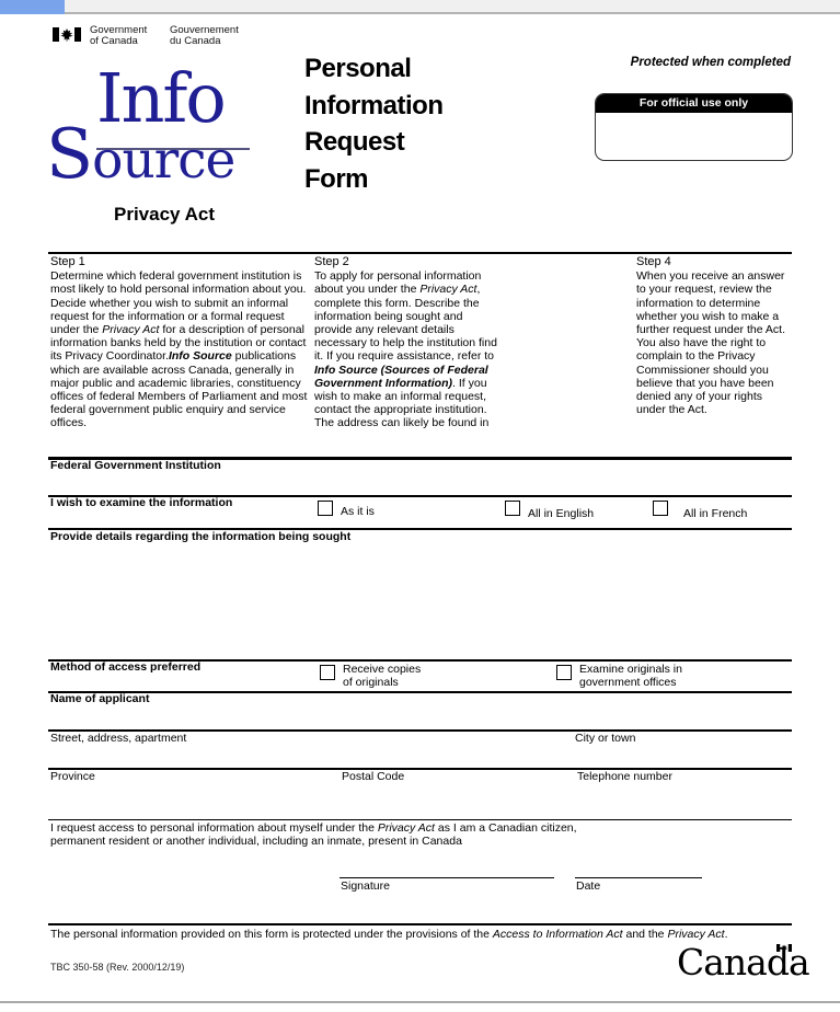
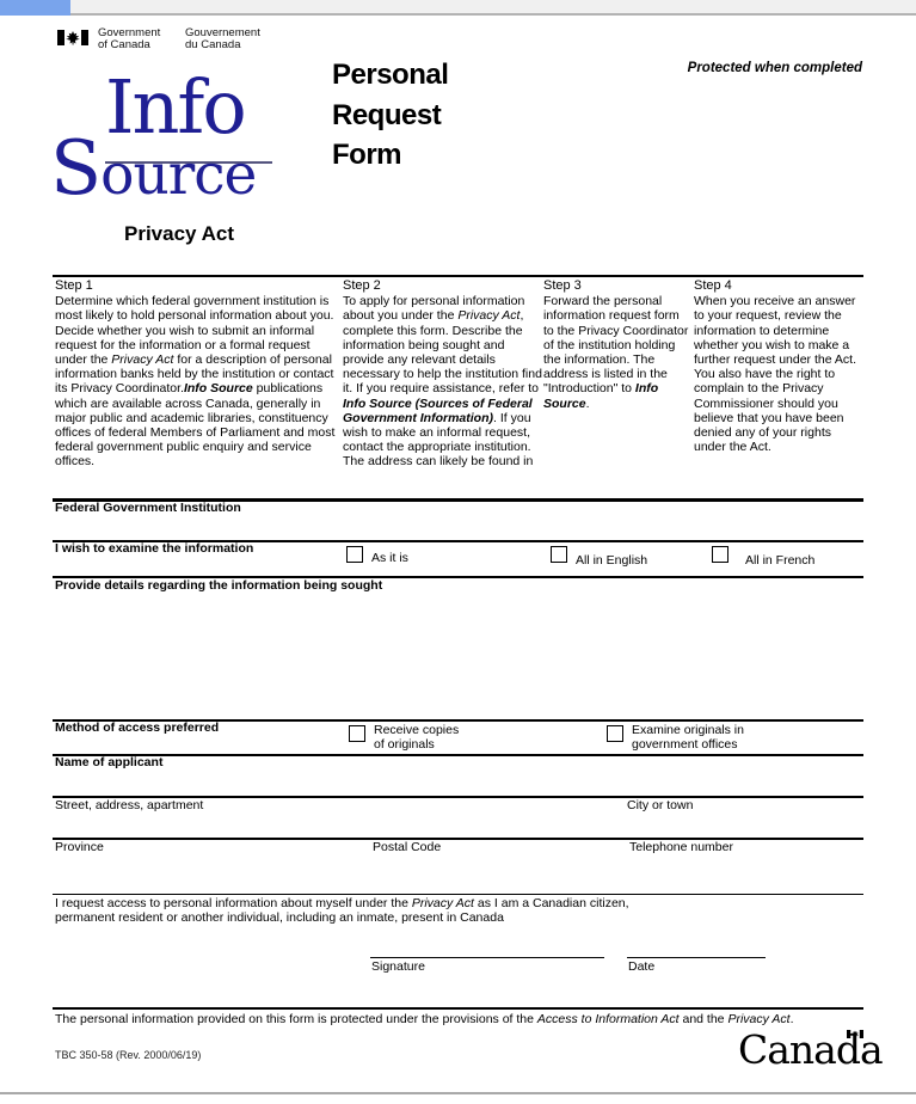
  Government
  of Canada
  Gouvernement
  du Canada
  Info
  Source
  Privacy Act
  Personal
- Information
  Request
  Form
  Protected when completed
- For official use only
  Step 1
  Determine which federal government institution is most likely to hold personal information about you. Decide whether you wish to submit an informal request for the information or a formal request under the Privacy Act for a description of personal information banks held by the institution or contact its Privacy Coordinator.Info Source publications which are available across Canada, generally in major public and academic libraries, constituency offices of federal Members of Parliament and most federal government public enquiry and service offices.
  Step 2
  To apply for personal information about you under the Privacy Act, complete this form. Describe the information being sought and provide any relevant details necessary to help the institution find it. If you require assistance, refer to Info Source (Sources of Federal Government Information). If you wish to make an informal request, contact the appropriate institution. The address can likely be found in
+ Step 3
+ Forward the personal information request form to the Privacy Coordinator of the institution holding the information. The address is listed in the "Introduction" to Info Source.
  Step 4
  When you receive an answer to your request, review the information to determine whether you wish to make a further request under the Act. You also have the right to complain to the Privacy Commissioner should you believe that you have been denied any of your rights under the Act.
  Federal Government Institution
  I wish to examine the information
  As it is
  All in English
  All in French
  Provide details regarding the information being sought
  Method of access preferred
  Receive copies
  of originals
  Examine originals in
  government offices
  Name of applicant
  Street, address, apartment
  City or town
  Province
  Postal Code
  Telephone number
  I request access to personal information about myself under the Privacy Act as I am a Canadian citizen,
  permanent resident or another individual, including an inmate, present in Canada
  Signature
  Date
  The personal information provided on this form is protected under the provisions of the Access to Information Act and the Privacy Act.
- TBC 350-58 (Rev. 2000/12/19)
+ TBC 350-58 (Rev. 2000/06/19)
  Canada
